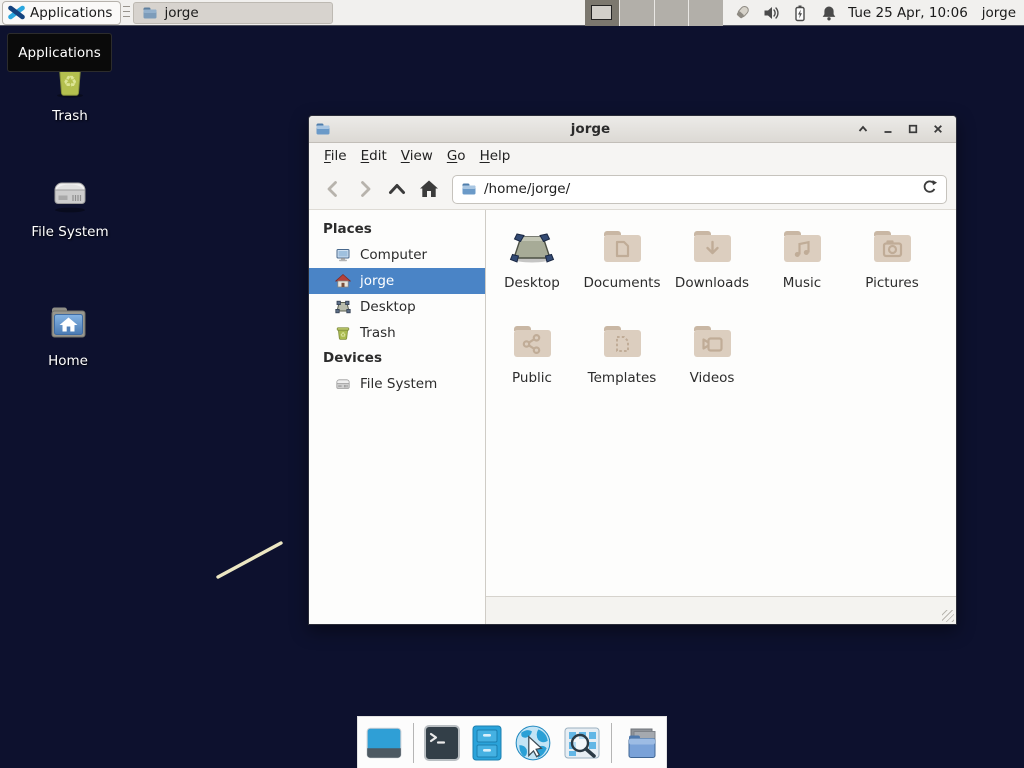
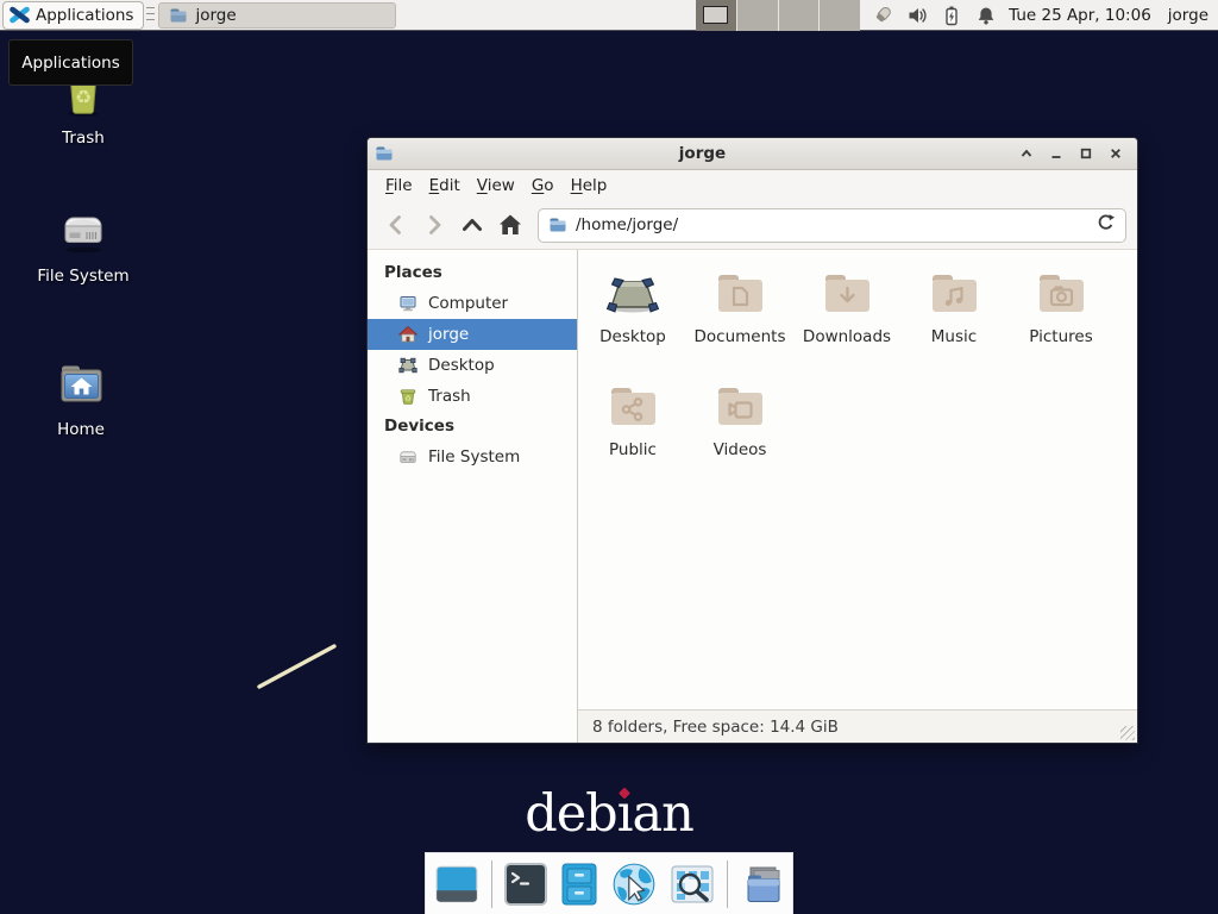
  Applications
  jorge
  Tue 25 Apr, 10:06
  jorge
  Applications
  ♻
  Trash
  File System
  Home
  jorge
  File
  Edit
  View
  Go
  Help
  /home/jorge/
  Places
  Computer
  jorge
  Desktop
  ♻
  Trash
  Devices
  File System
  Desktop
  Documents
  Downloads
  Music
  Pictures
  Public
- Templates
  Videos
+ 8 folders, Free space: 14.4 GiB
+ debıan
